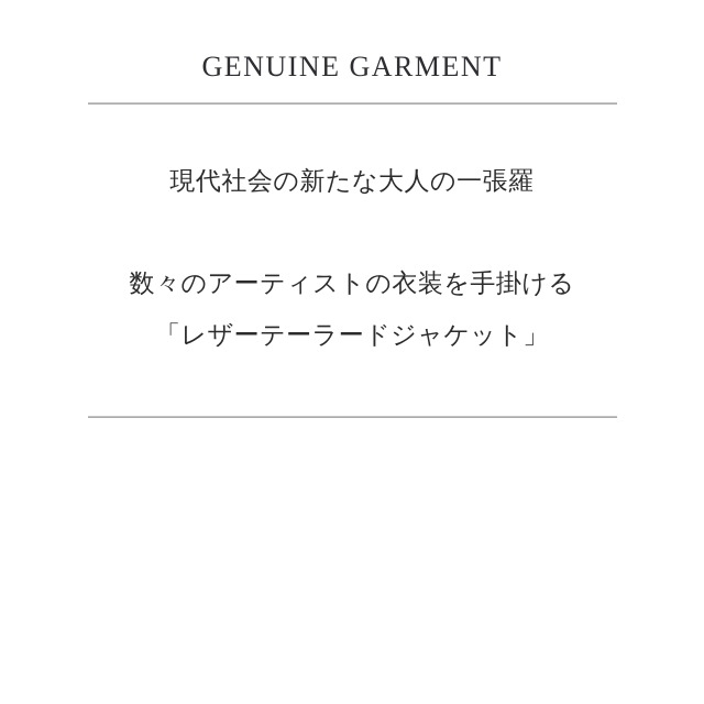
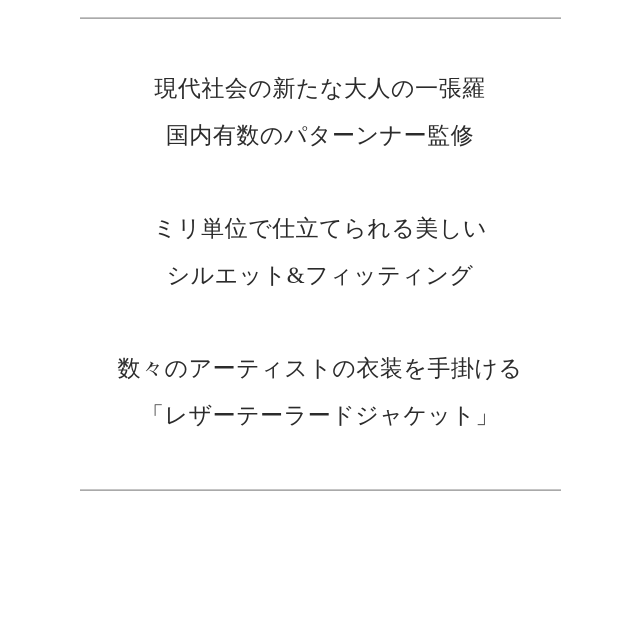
- GENUINE GARMENT
  現代社会の新たな大人の一張羅
+ 国内有数のパターンナー監修
+ ミリ単位で仕立てられる美しい
+ シルエット&フィッティング
  数々のアーティストの衣装を手掛ける
  「レザーテーラードジャケット」
